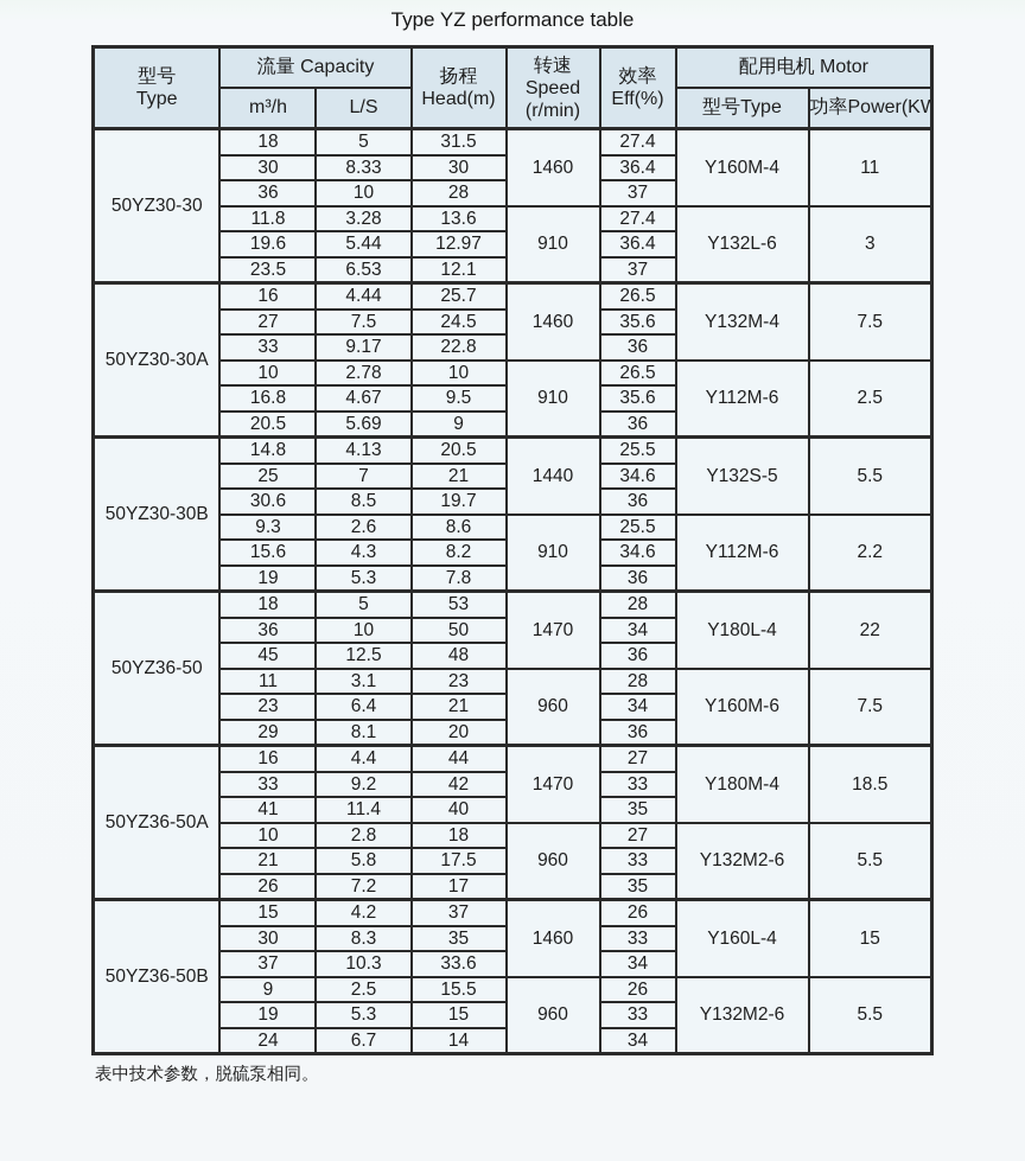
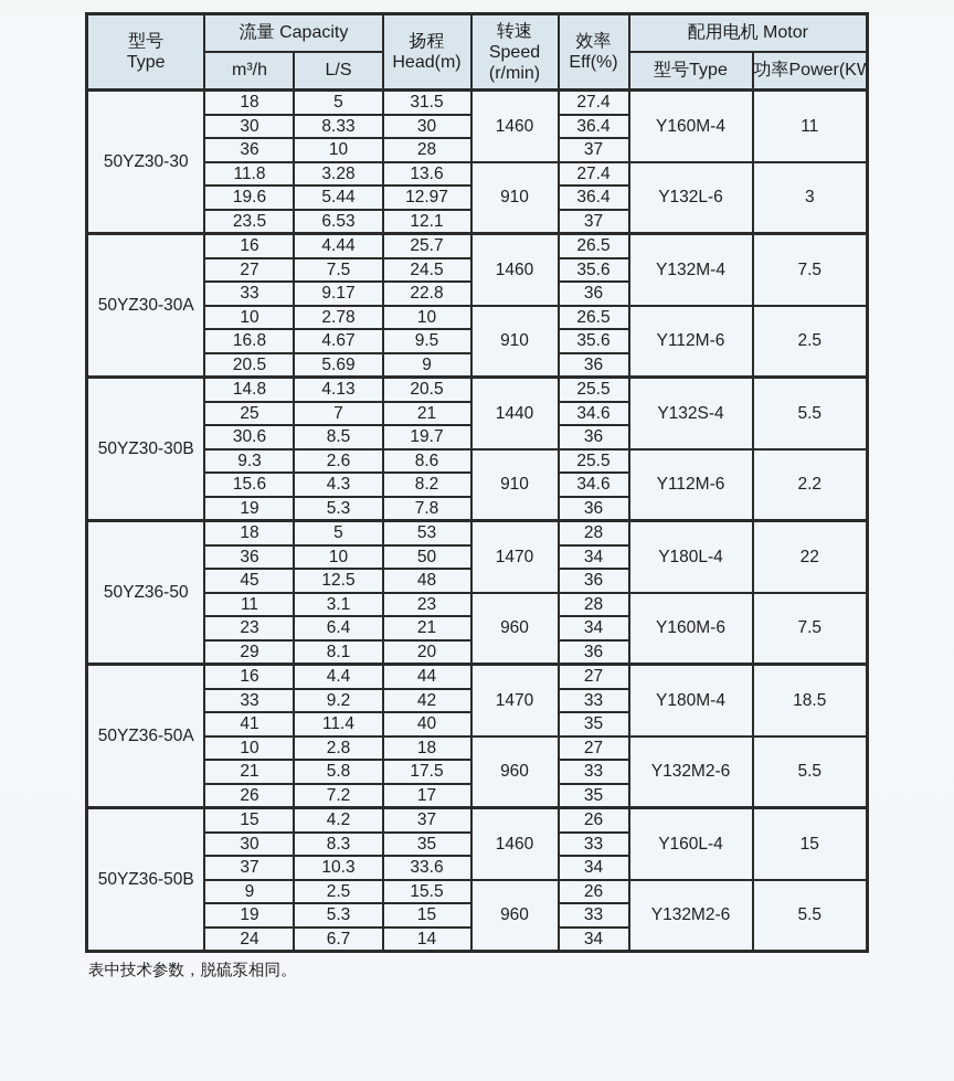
- Type YZ performance table
  型号 Type	流量 Capacity	扬程 Head(m)	转速 Speed (r/min)	效率 Eff(%)	配用电机 Motor
  m³/h	L/S	型号Type	功率Power(KW
  50YZ30-30	18	5	31.5	1460	27.4	Y160M-4	11
  30	8.33	30	36.4
  36	10	28	37
  11.8	3.28	13.6	910	27.4	Y132L-6	3
  19.6	5.44	12.97	36.4
  23.5	6.53	12.1	37
  50YZ30-30A	16	4.44	25.7	1460	26.5	Y132M-4	7.5
  27	7.5	24.5	35.6
  33	9.17	22.8	36
  10	2.78	10	910	26.5	Y112M-6	2.5
  16.8	4.67	9.5	35.6
  20.5	5.69	9	36
- 50YZ30-30B	14.8	4.13	20.5	1440	25.5	Y132S-5	5.5
+ 50YZ30-30B	14.8	4.13	20.5	1440	25.5	Y132S-4	5.5
  25	7	21	34.6
  30.6	8.5	19.7	36
  9.3	2.6	8.6	910	25.5	Y112M-6	2.2
  15.6	4.3	8.2	34.6
  19	5.3	7.8	36
  50YZ36-50	18	5	53	1470	28	Y180L-4	22
  36	10	50	34
  45	12.5	48	36
  11	3.1	23	960	28	Y160M-6	7.5
  23	6.4	21	34
  29	8.1	20	36
  50YZ36-50A	16	4.4	44	1470	27	Y180M-4	18.5
  33	9.2	42	33
  41	11.4	40	35
  10	2.8	18	960	27	Y132M2-6	5.5
  21	5.8	17.5	33
  26	7.2	17	35
  50YZ36-50B	15	4.2	37	1460	26	Y160L-4	15
  30	8.3	35	33
  37	10.3	33.6	34
  9	2.5	15.5	960	26	Y132M2-6	5.5
  19	5.3	15	33
  24	6.7	14	34
  表中技术参数，脱硫泵相同。
